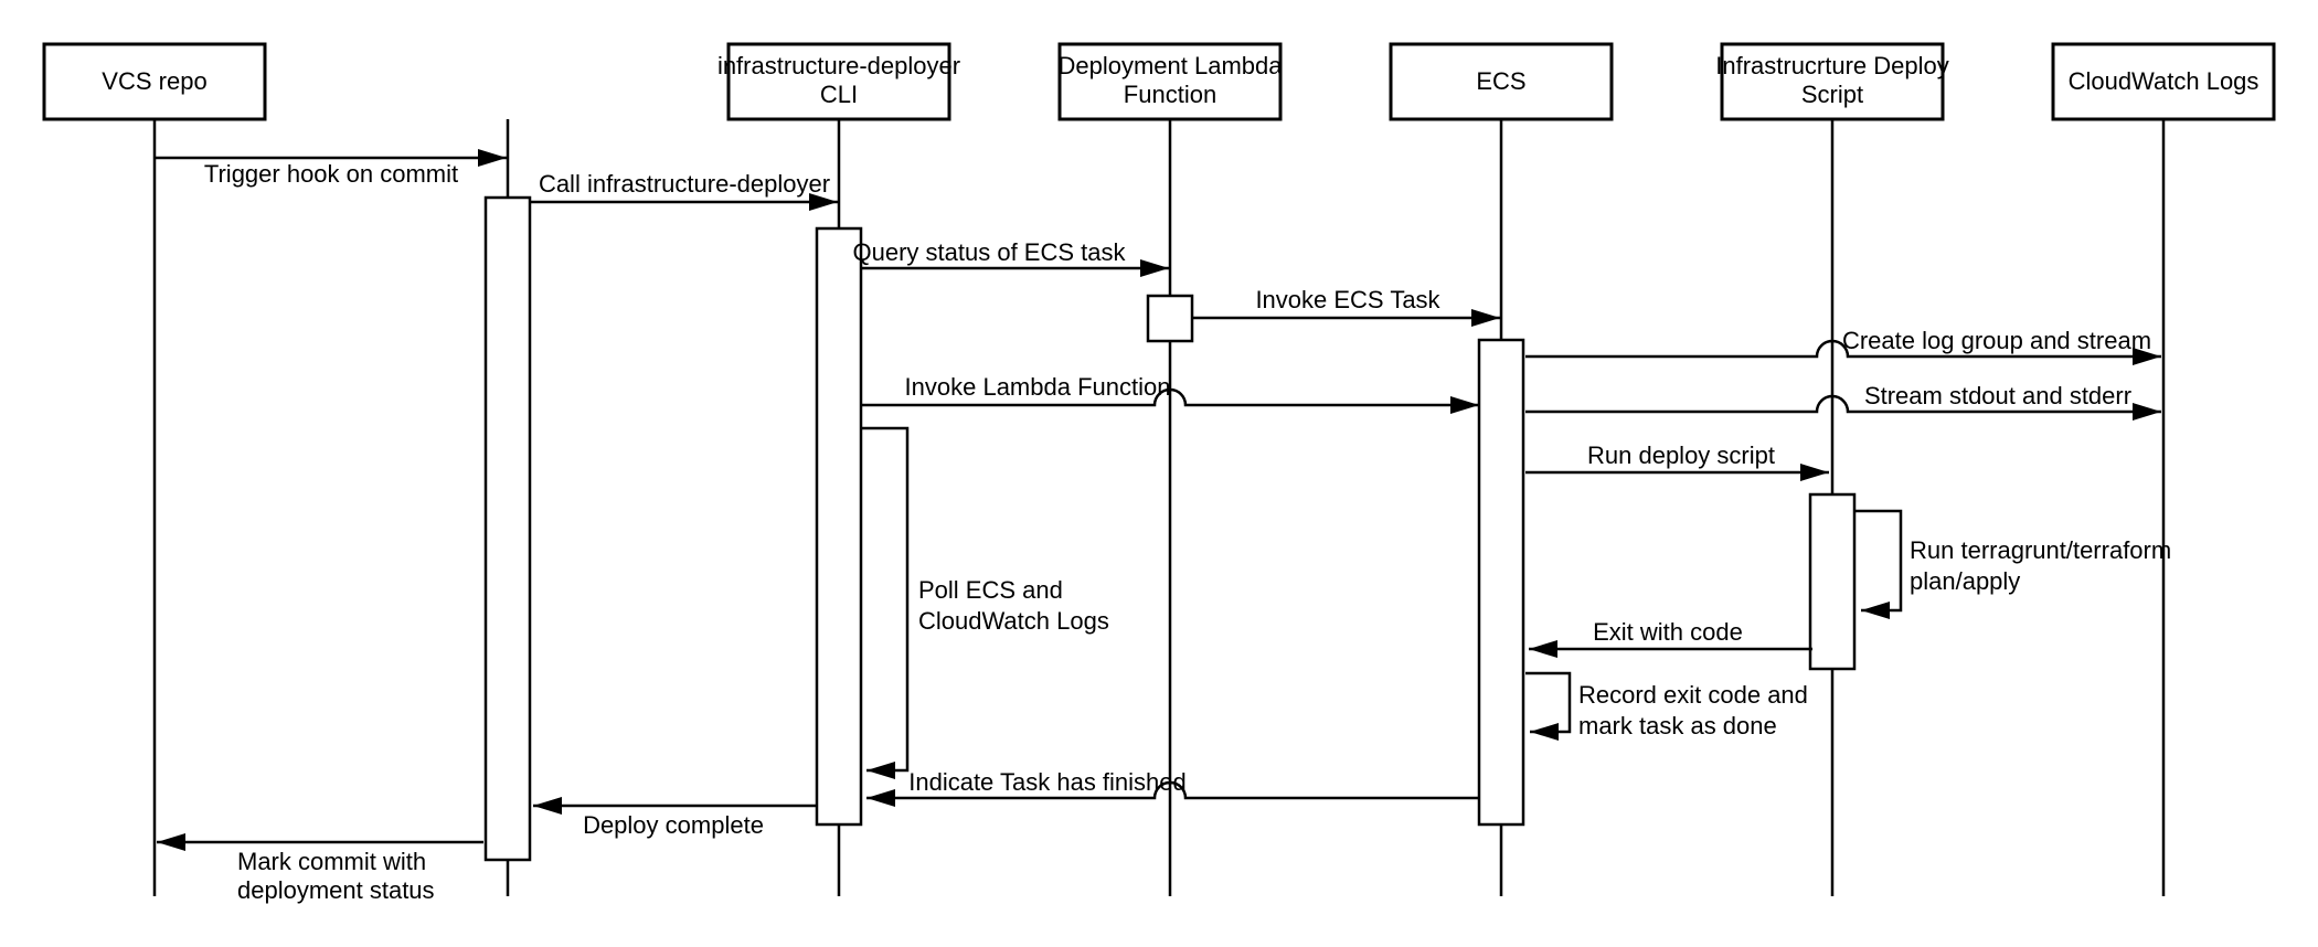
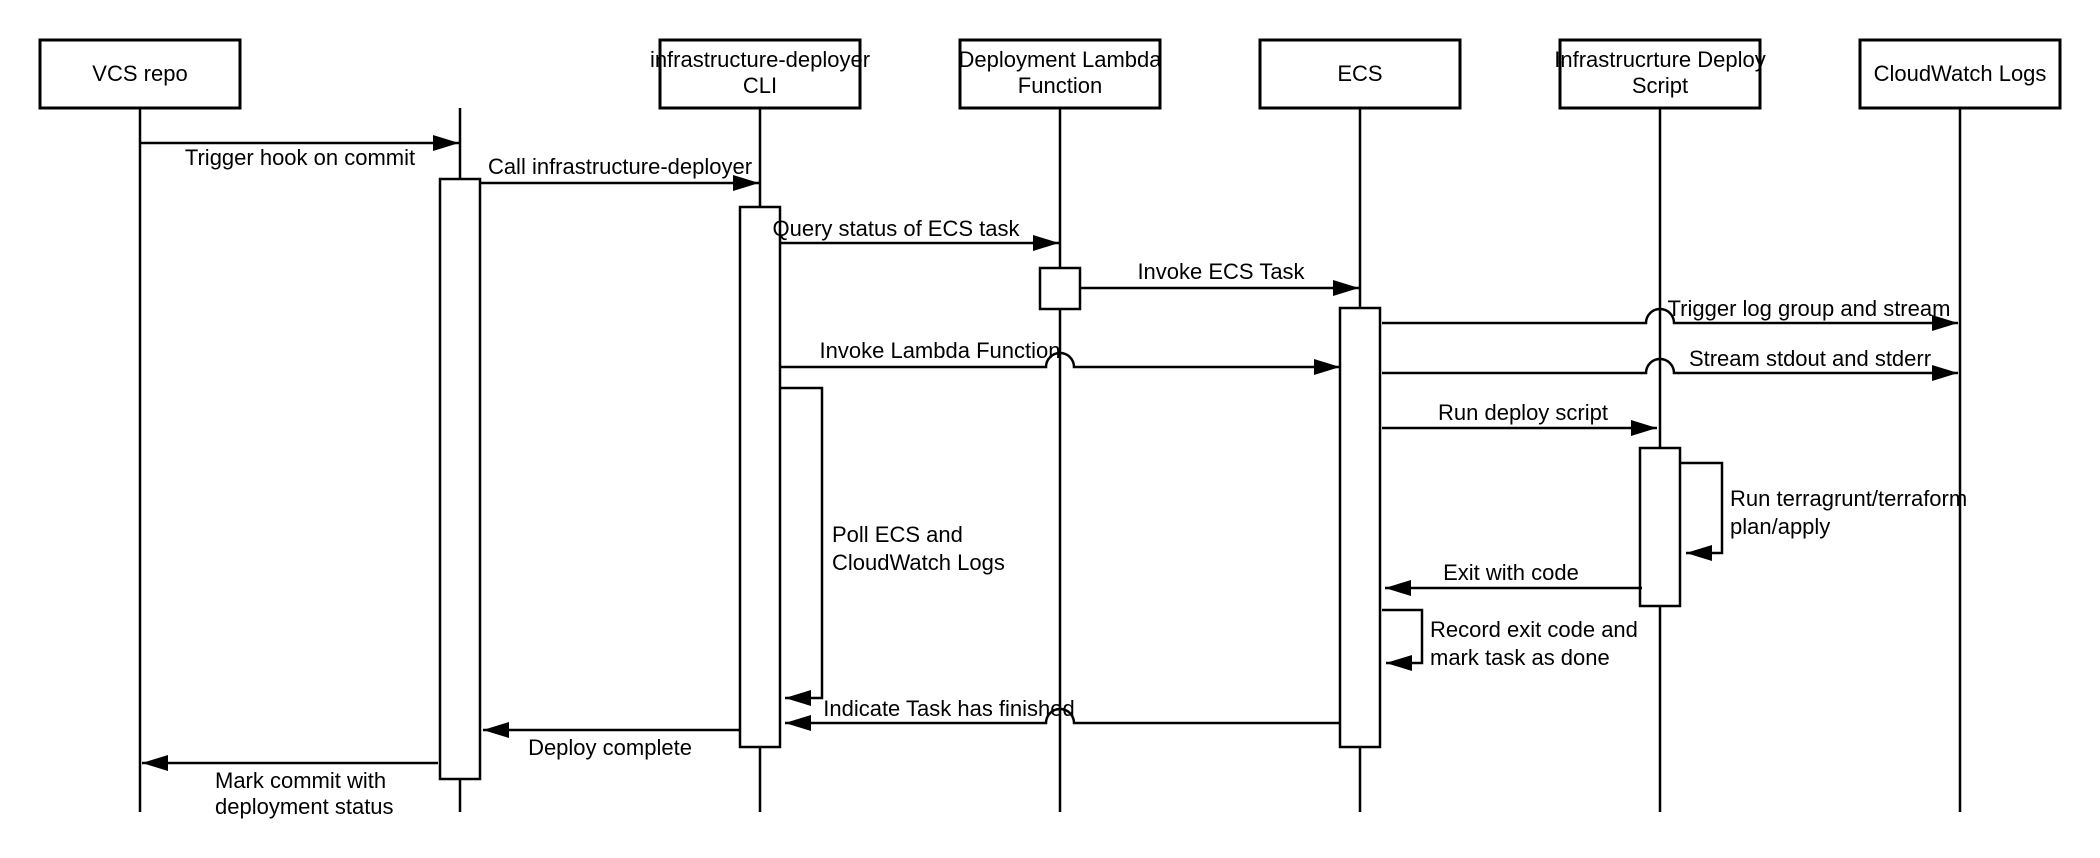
  VCS repo
  infrastructure-deployer
  CLI
  Deployment Lambda
  Function
  ECS
  Infrastrucrture Deploy
  Script
  CloudWatch Logs
  Trigger hook on commit
  Call infrastructure-deployer
  Query status of ECS task
  Invoke ECS Task
- Create log group and stream
+ Trigger log group and stream
  Invoke Lambda Function
  Stream stdout and stderr
  Run deploy script
  Run terragrunt/terraform
  plan/apply
  Exit with code
  Record exit code and
  mark task as done
  Poll ECS and
  CloudWatch Logs
  Indicate Task has finished
  Deploy complete
  Mark commit with
  deployment status
